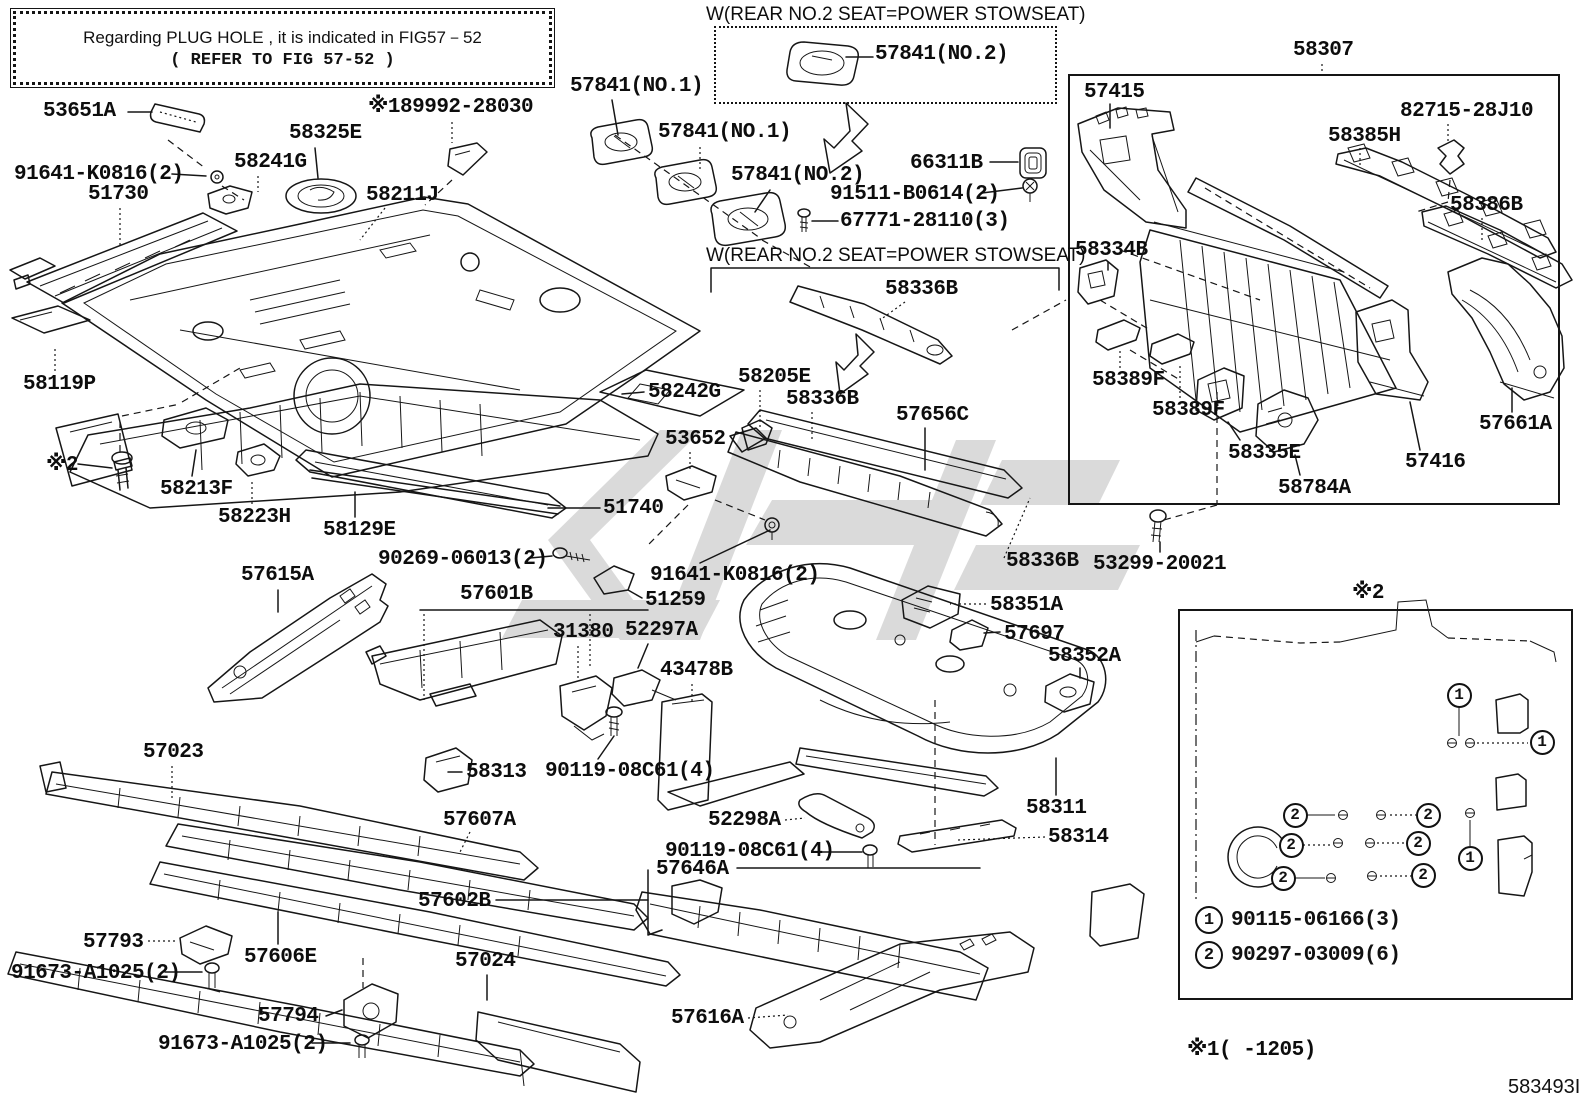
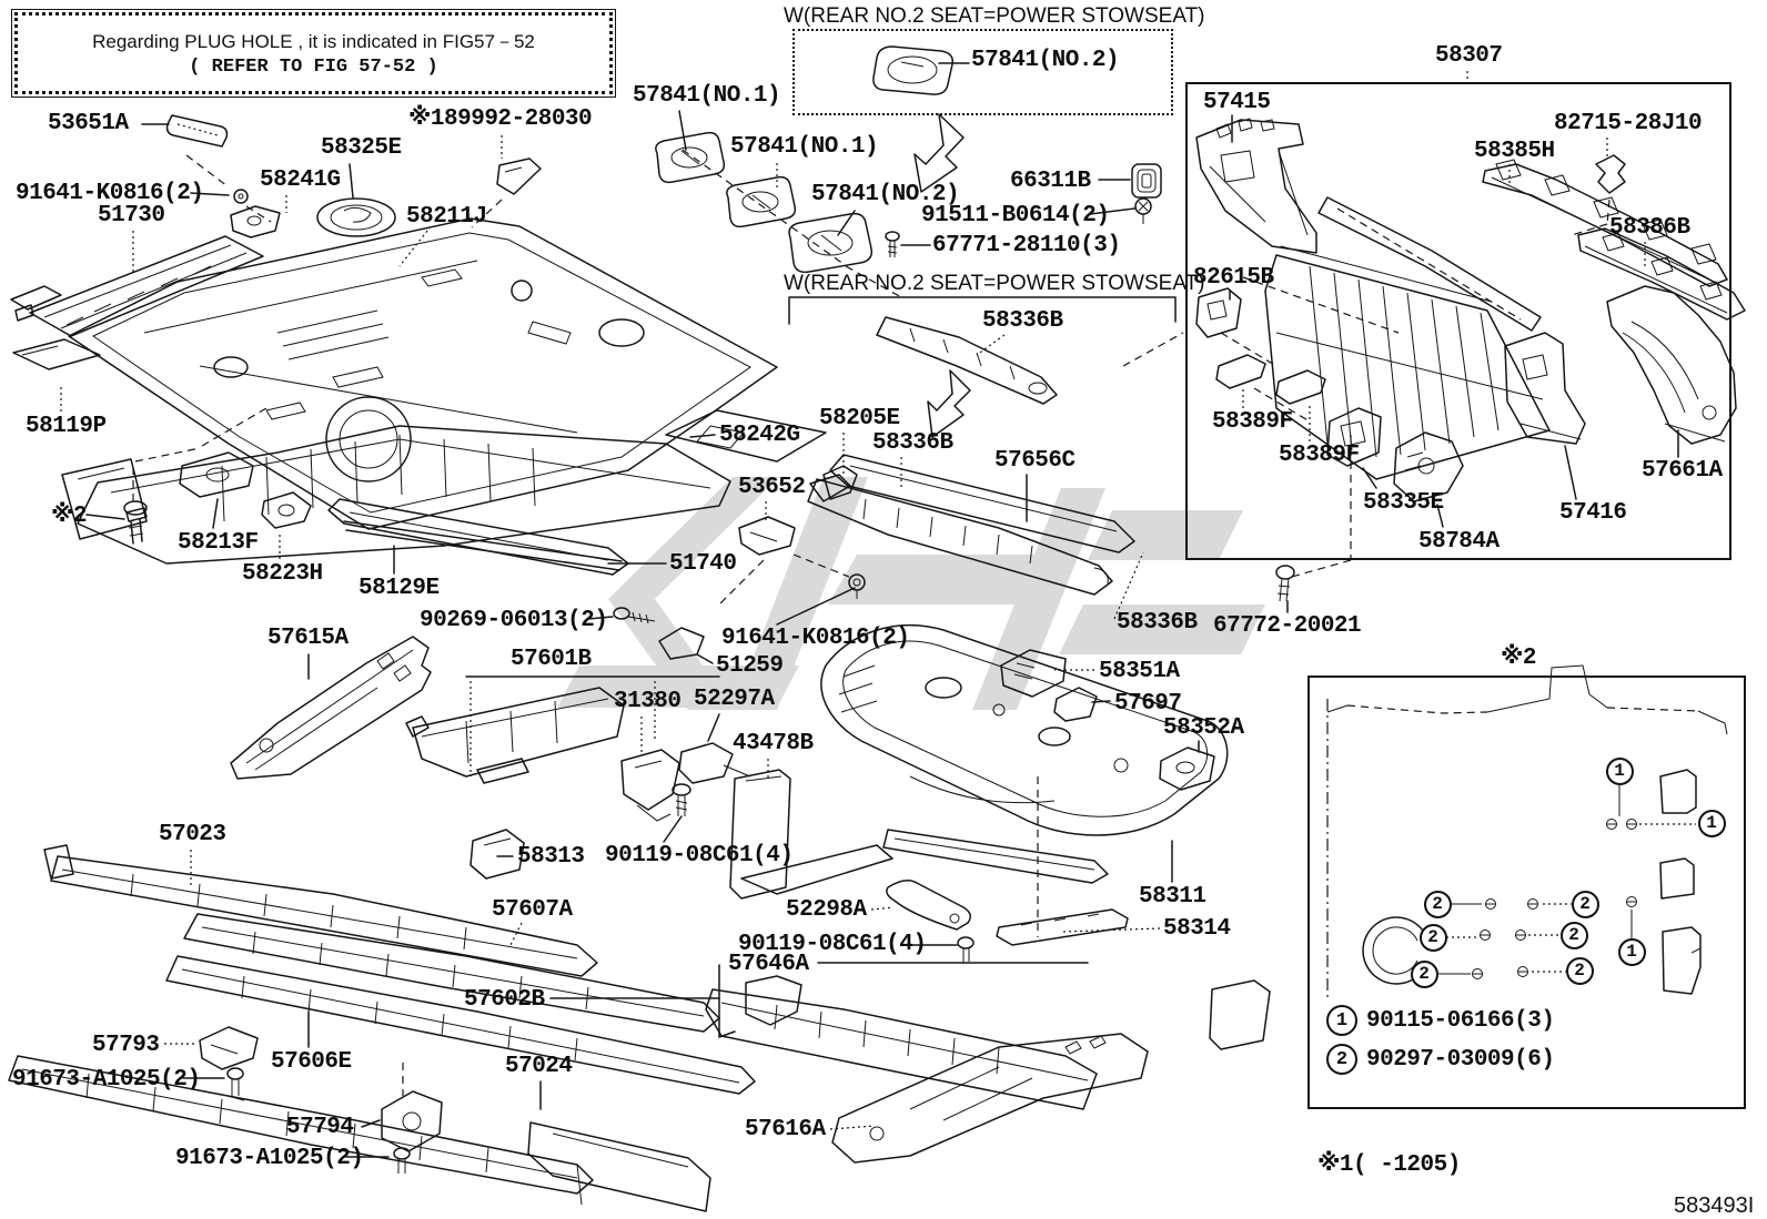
  Regarding PLUG HOLE , it is indicated in FIG57－52
  ( REFER TO FIG 57-52 )
  W(REAR NO.2 SEAT=POWER STOWSEAT)
  W(REAR NO.2 SEAT=POWER STOWSEAT)
  ※2
  1
  90115-06166(3)
  2
  90297-03009(6)
  ※1( -1205)
  583493I
  53651A
  91641-K0816(2)
  51730
  58241G
  58325E
  58211J
  ※189992-28030
  57841(NO.1)
  57841(NO.1)
  57841(NO.2)
  57841(NO.2)
  66311B
  91511-B0614(2)
  67771-28110(3)
  58336B
  58205E
  58336B
  57656C
  58242G
  53652
  51740
  90269-06013(2)
  91641-K0816(2)
  51259
  58119P
  ※2
  58213F
  58223H
  58129E
  57615A
  57601B
  31380
  52297A
  43478B
  57023
  58313
  90119-08C61(4)
  57607A
  52298A
  58311
  58314
  90119-08C61(4)
  57646A
  57602B
  57793
  91673-A1025(2)
  57606E
  57794
  91673-A1025(2)
  57024
  57616A
  58307
  57415
  82715-28J10
  58385H
  58386B
- 58334B
+ 82615B
  58389F
  58389F
  58335E
  58784A
  57416
  57661A
  58336B
- 53299-20021
+ 67772-20021
  58351A
  57697
  58352A
  1
  1
  1
  2
  2
  2
  2
  2
  2
